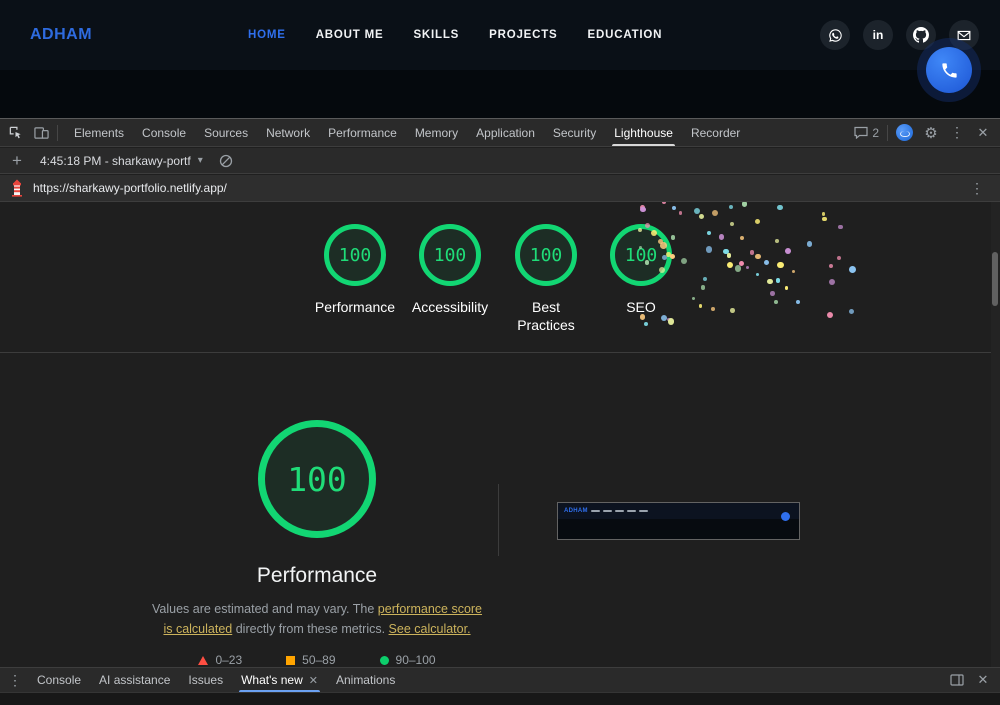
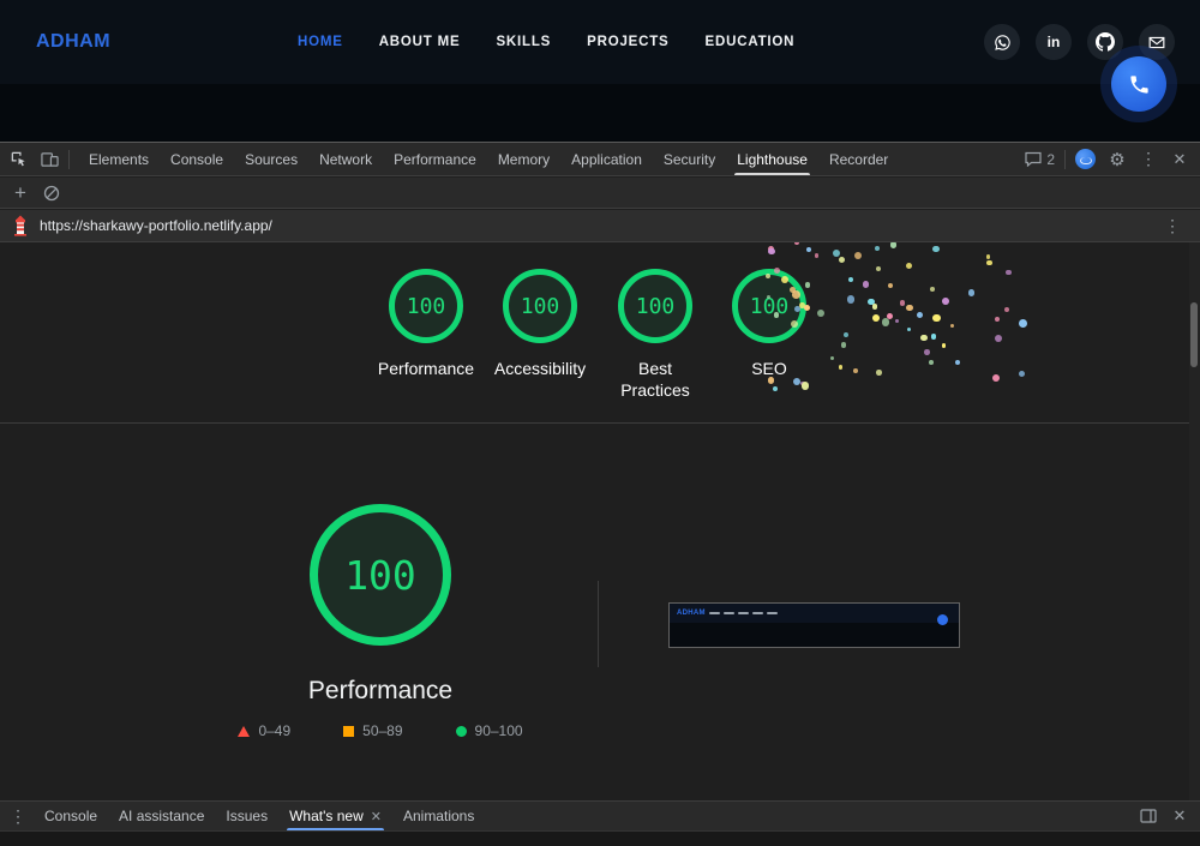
  ADHAM
  HOME
  ABOUT ME
  SKILLS
  PROJECTS
  EDUCATION
  in
  Elements
  Console
  Sources
  Network
  Performance
  Memory
  Application
  Security
  Lighthouse
  Recorder
  2
  ⚙
  ⋮
  ✕
  +
- 4:45:18 PM - sharkawy-portf
- ▾
  https://sharkawy-portfolio.netlify.app/
  ⋮
  100
  Performance
  100
  Accessibility
  100
  Best Practices
  100
  SEO
  100
  Performance
- Values are estimated and may vary. The performance score is calculated directly from these metrics. See calculator.
- 0–23
+ 0–49
  50–89
  90–100
  ⋮
  Console
  AI assistance
  Issues
  What's new
  ✕
  Animations
  ✕
